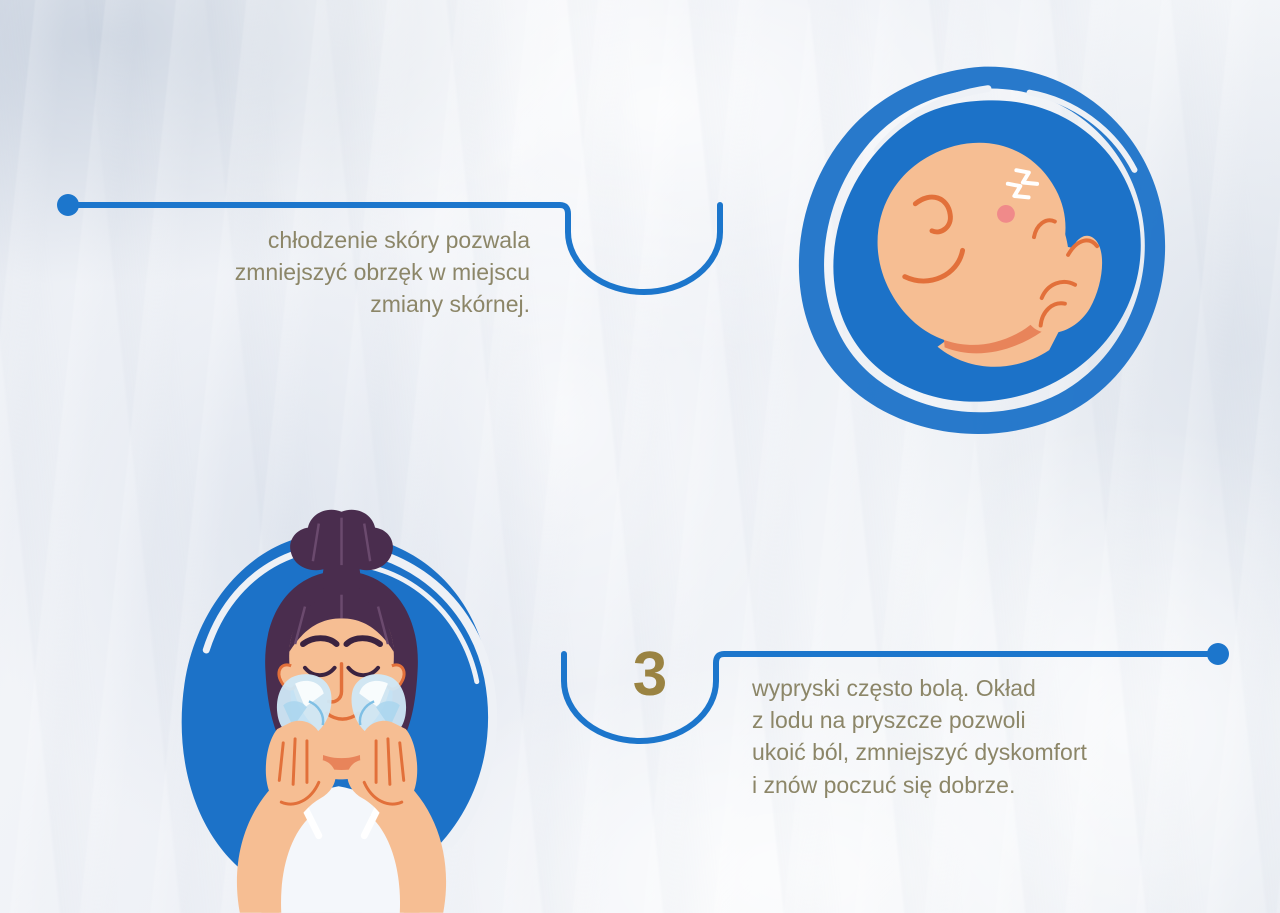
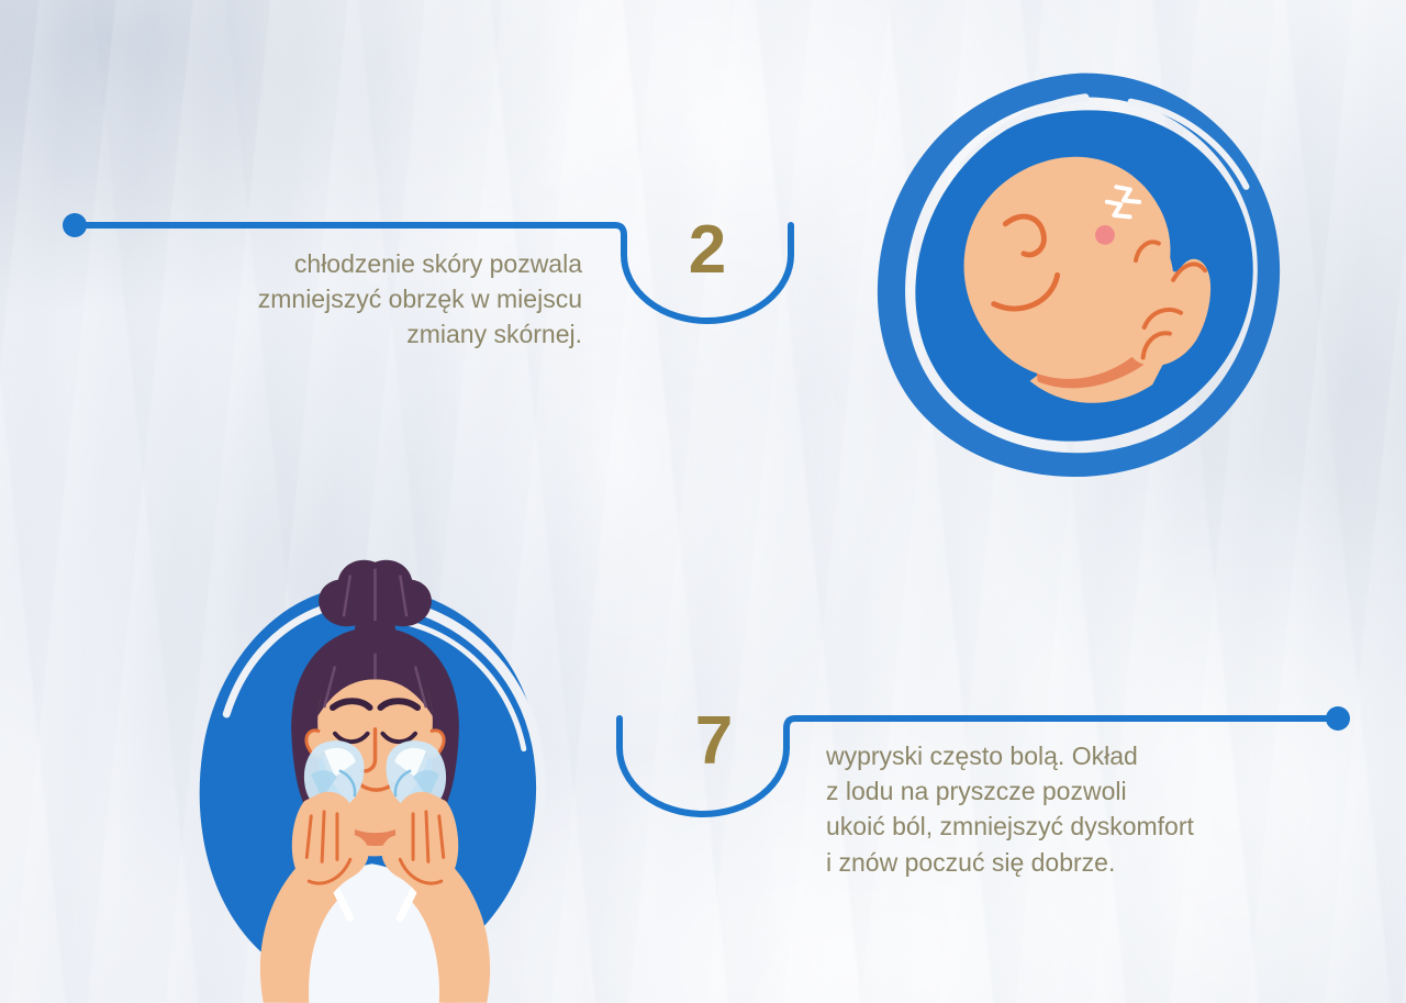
  chłodzenie skóry pozwala
  zmniejszyć obrzęk w miejscu
  zmiany skórnej.
+ 2
  wypryski często bolą. Okład
  z lodu na pryszcze pozwoli
  ukoić ból, zmniejszyć dyskomfort
  i znów poczuć się dobrze.
- 3
+ 7
